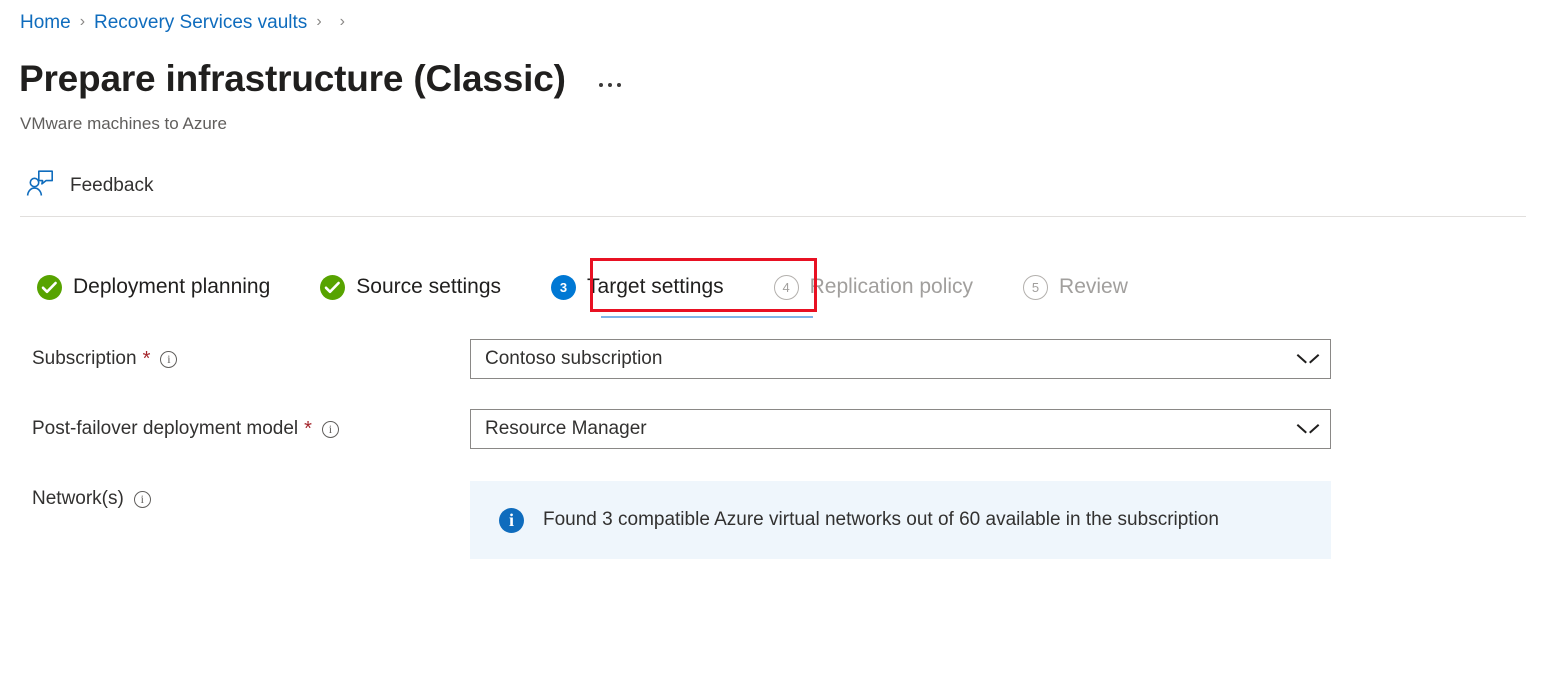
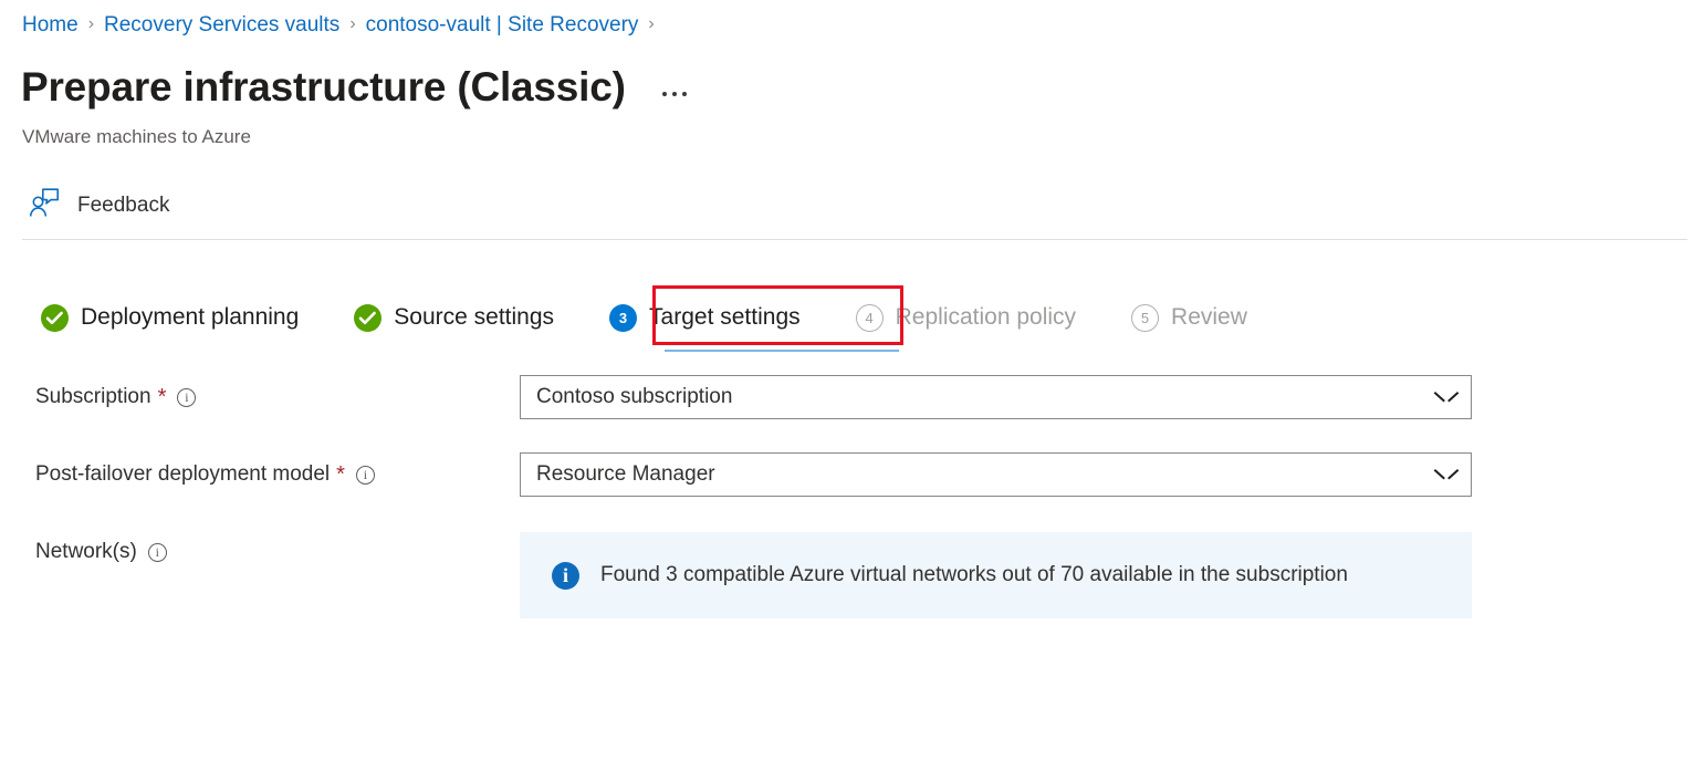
  Home
  ›
  Recovery Services vaults
  ›
+ contoso-vault | Site Recovery
  ›
  Prepare infrastructure (Classic)
  VMware machines to Azure
  Feedback
  Deployment planning
  Source settings
  3
  Target settings
  4
  Replication policy
  5
  Review
  Subscription
  *
  i
  Contoso subscription
  Post-failover deployment model
  *
  i
  Resource Manager
  Network(s)
  i
  i
- Found 3 compatible Azure virtual networks out of 60 available in the subscription
+ Found 3 compatible Azure virtual networks out of 70 available in the subscription
